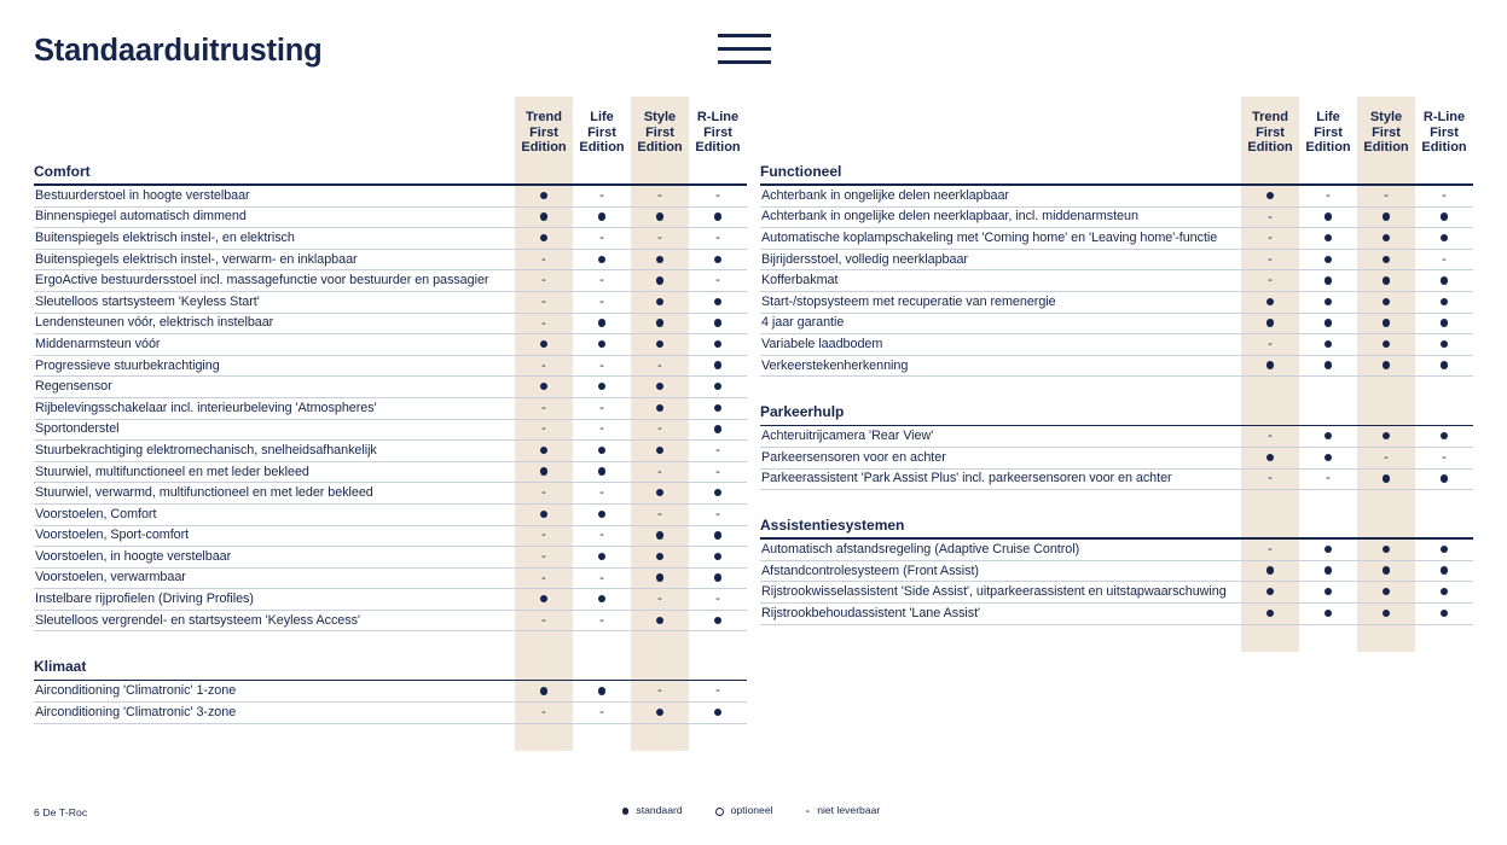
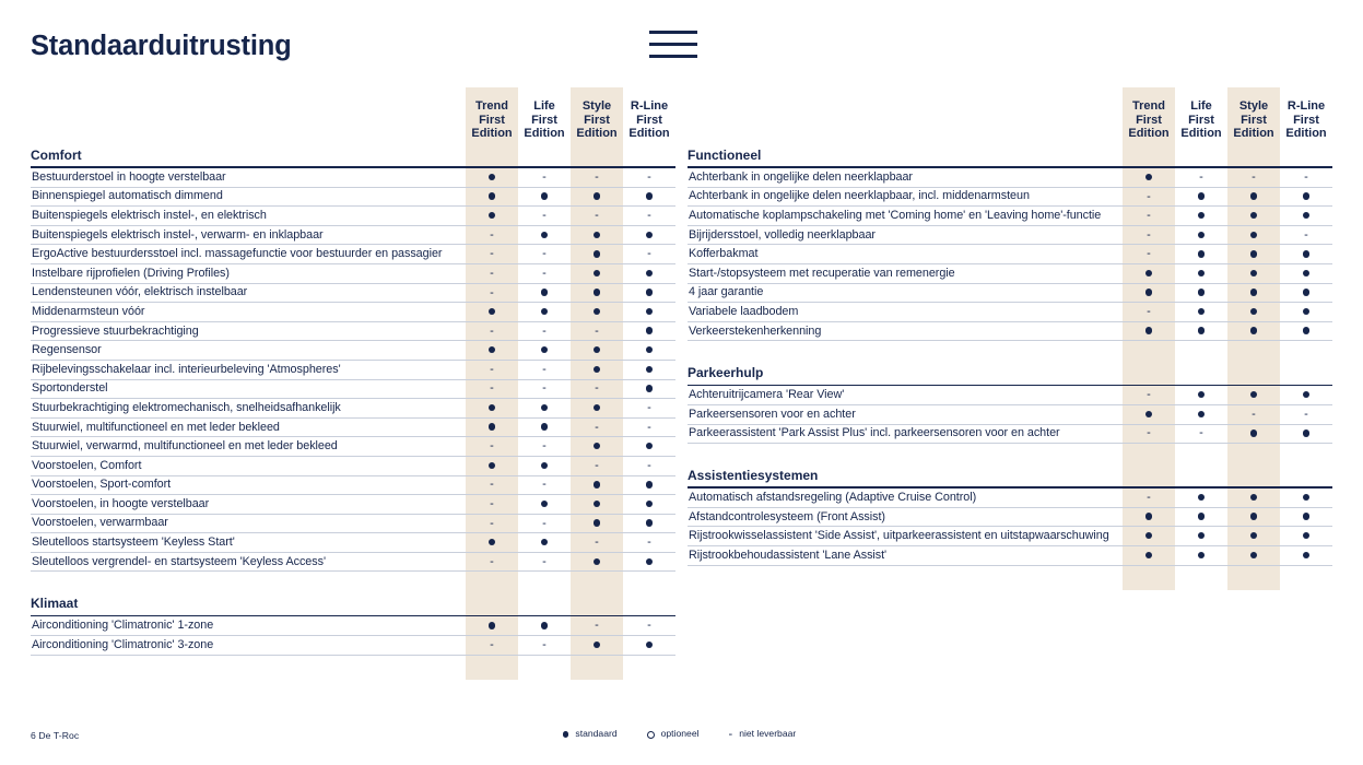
  Standaarduitrusting
  	TrendFirstEdition	LifeFirstEdition	StyleFirstEdition	R-LineFirstEdition
  Comfort
  Bestuurderstoel in hoogte verstelbaar		-	-	-
  Binnenspiegel automatisch dimmend
  Buitenspiegels elektrisch instel-, en elektrisch		-	-	-
  Buitenspiegels elektrisch instel-, verwarm- en inklapbaar	-
  ErgoActive bestuurdersstoel incl. massagefunctie voor bestuurder en passagier	-	-		-
- Sleutelloos startsysteem 'Keyless Start'	-	-
+ Instelbare rijprofielen (Driving Profiles)	-	-
  Lendensteunen vóór, elektrisch instelbaar	-
  Middenarmsteun vóór
  Progressieve stuurbekrachtiging	-	-	-
  Regensensor
  Rijbelevingsschakelaar incl. interieurbeleving 'Atmospheres'	-	-
  Sportonderstel	-	-	-
  Stuurbekrachtiging elektromechanisch, snelheidsafhankelijk				-
  Stuurwiel, multifunctioneel en met leder bekleed			-	-
  Stuurwiel, verwarmd, multifunctioneel en met leder bekleed	-	-
  Voorstoelen, Comfort			-	-
  Voorstoelen, Sport-comfort	-	-
  Voorstoelen, in hoogte verstelbaar	-
  Voorstoelen, verwarmbaar	-	-
- Instelbare rijprofielen (Driving Profiles)			-	-
+ Sleutelloos startsysteem 'Keyless Start'			-	-
  Sleutelloos vergrendel- en startsysteem 'Keyless Access'	-	-
  Klimaat
  Airconditioning 'Climatronic' 1-zone			-	-
  Airconditioning 'Climatronic' 3-zone	-	-
  	TrendFirstEdition	LifeFirstEdition	StyleFirstEdition	R-LineFirstEdition
  Functioneel
  Achterbank in ongelijke delen neerklapbaar		-	-	-
  Achterbank in ongelijke delen neerklapbaar, incl. middenarmsteun	-
  Automatische koplampschakeling met 'Coming home' en 'Leaving home'-functie	-
  Bijrijdersstoel, volledig neerklapbaar	-			-
  Kofferbakmat	-
  Start-/stopsysteem met recuperatie van remenergie
  4 jaar garantie
  Variabele laadbodem	-
  Verkeerstekenherkenning
  Parkeerhulp
  Achteruitrijcamera 'Rear View'	-
  Parkeersensoren voor en achter			-	-
  Parkeerassistent 'Park Assist Plus' incl. parkeersensoren voor en achter	-	-
  Assistentiesystemen
  Automatisch afstandsregeling (Adaptive Cruise Control)	-
  Afstandcontrolesysteem (Front Assist)
  Rijstrookwisselassistent 'Side Assist', uitparkeerassistent en uitstapwaarschuwing
  Rijstrookbehoudassistent 'Lane Assist'
  6 De T-Roc
  standaard
  optioneel
  -
  niet leverbaar
